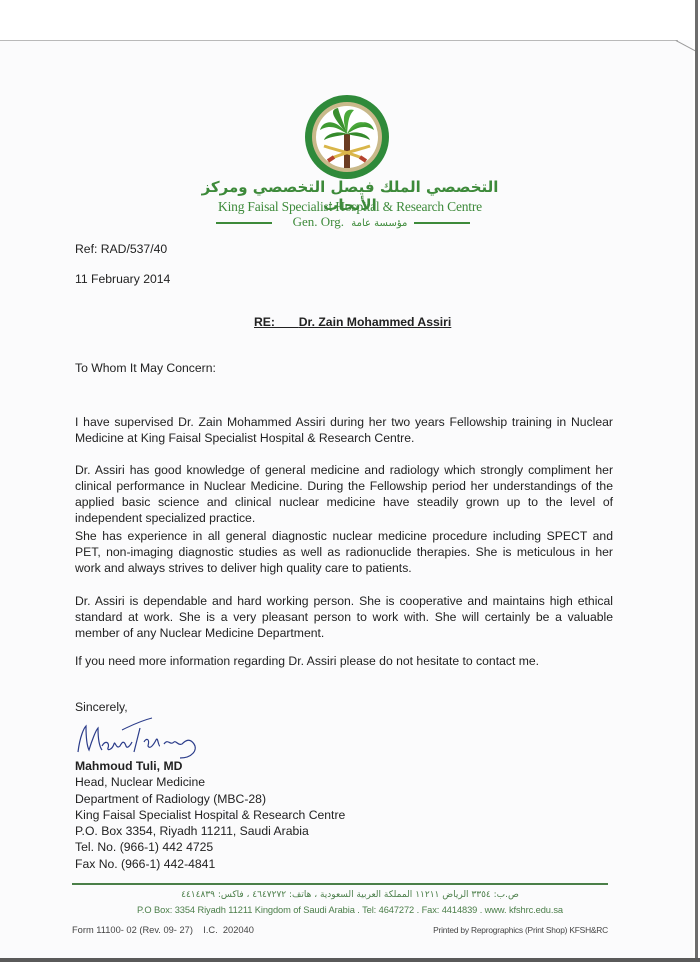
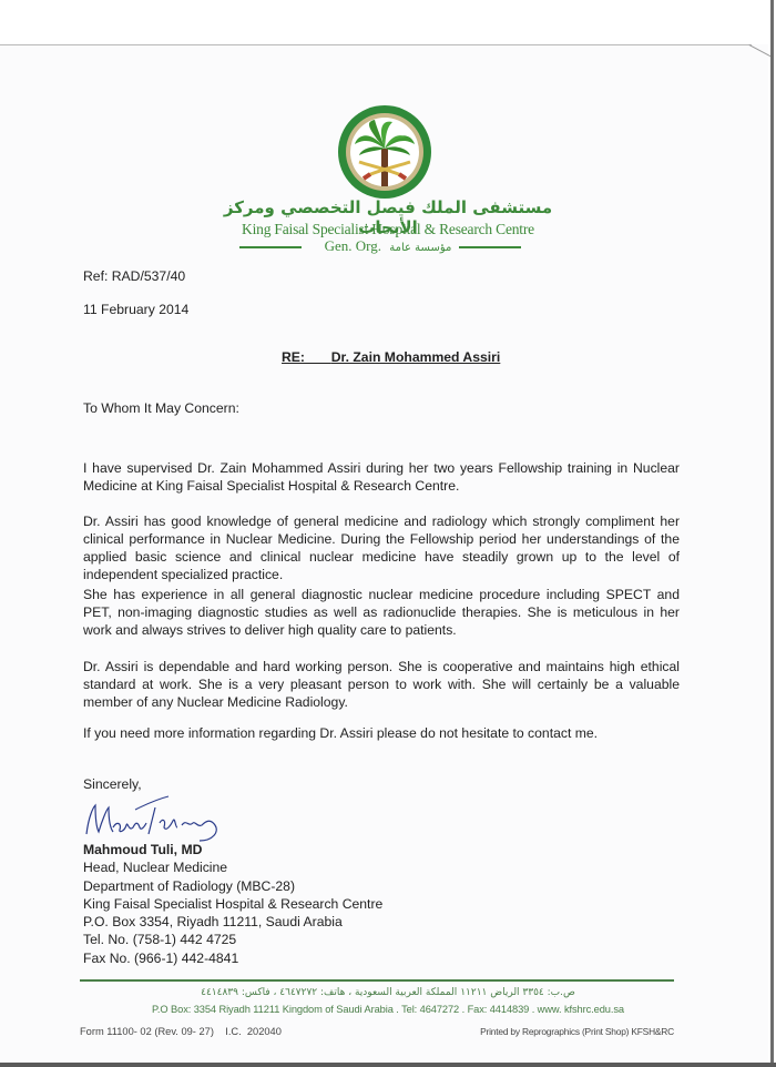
- التخصصي الملك فيصل التخصصي ومركز الأبحاث
+ مستشفى الملك فيصل التخصصي ومركز الأبحاث
  King Faisal Specialist Hospital & Research Centre
  Gen. Org. مؤسسة عامة
  Ref: RAD/537/40
  11 February 2014
  RE: Dr. Zain Mohammed Assiri
  To Whom It May Concern:
  I have supervised Dr. Zain Mohammed Assiri during her two years Fellowship training in Nuclear Medicine at King Faisal Specialist Hospital & Research Centre.
  Dr. Assiri has good knowledge of general medicine and radiology which strongly compliment her clinical performance in Nuclear Medicine. During the Fellowship period her understandings of the applied basic science and clinical nuclear medicine have steadily grown up to the level of independent specialized practice.
  She has experience in all general diagnostic nuclear medicine procedure including SPECT and PET, non-imaging diagnostic studies as well as radionuclide therapies. She is meticulous in her work and always strives to deliver high quality care to patients.
- Dr. Assiri is dependable and hard working person. She is cooperative and maintains high ethical standard at work. She is a very pleasant person to work with. She will certainly be a valuable member of any Nuclear Medicine Department.
+ Dr. Assiri is dependable and hard working person. She is cooperative and maintains high ethical standard at work. She is a very pleasant person to work with. She will certainly be a valuable member of any Nuclear Medicine Radiology.
  If you need more information regarding Dr. Assiri please do not hesitate to contact me.
  Sincerely,
  Mahmoud Tuli, MD
  Head, Nuclear Medicine
  Department of Radiology (MBC-28)
  King Faisal Specialist Hospital & Research Centre
  P.O. Box 3354, Riyadh 11211, Saudi Arabia
- Tel. No. (966-1) 442 4725
+ Tel. No. (758-1) 442 4725
  Fax No. (966-1) 442-4841
  ص.ب: ٣٣٥٤ الرياض ١١٢١١ المملكة العربية السعودية ، هاتف: ٤٦٤٧٢٧٢ ، فاكس: ٤٤١٤٨٣٩
  P.O Box: 3354 Riyadh 11211 Kingdom of Saudi Arabia . Tel: 4647272 . Fax: 4414839 . www. kfshrc.edu.sa
  Form 11100- 02 (Rev. 09- 27) I.C. 202040
  Printed by Reprographics (Print Shop) KFSH&RC
